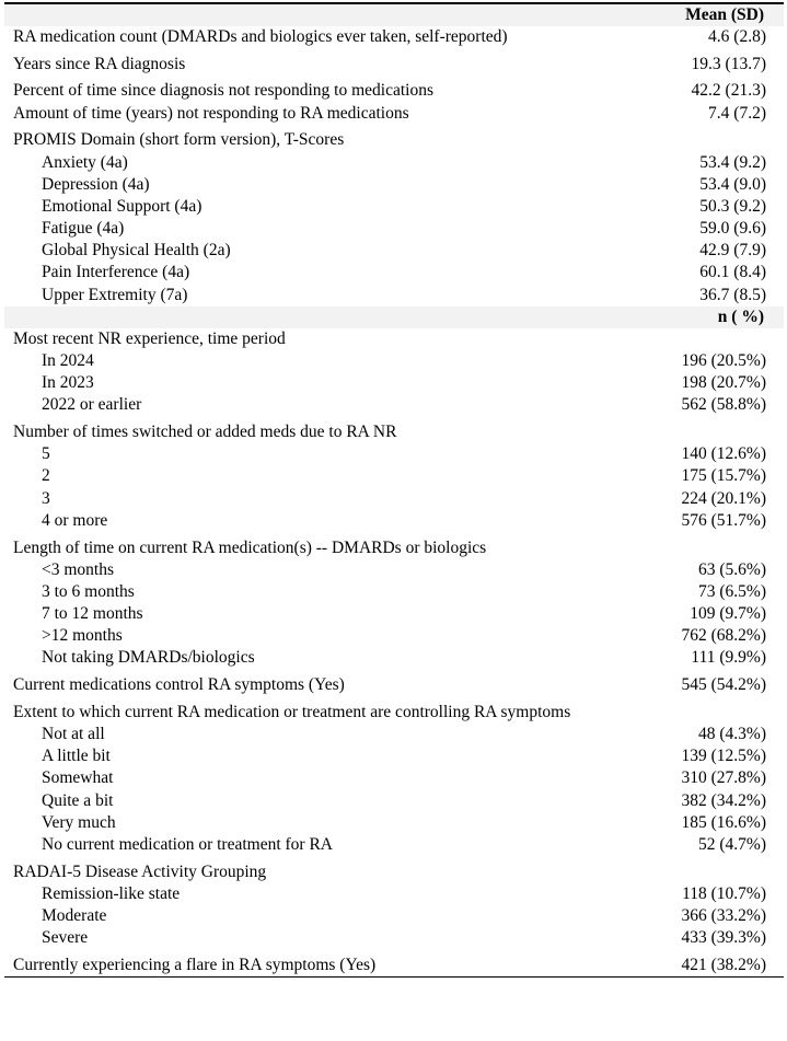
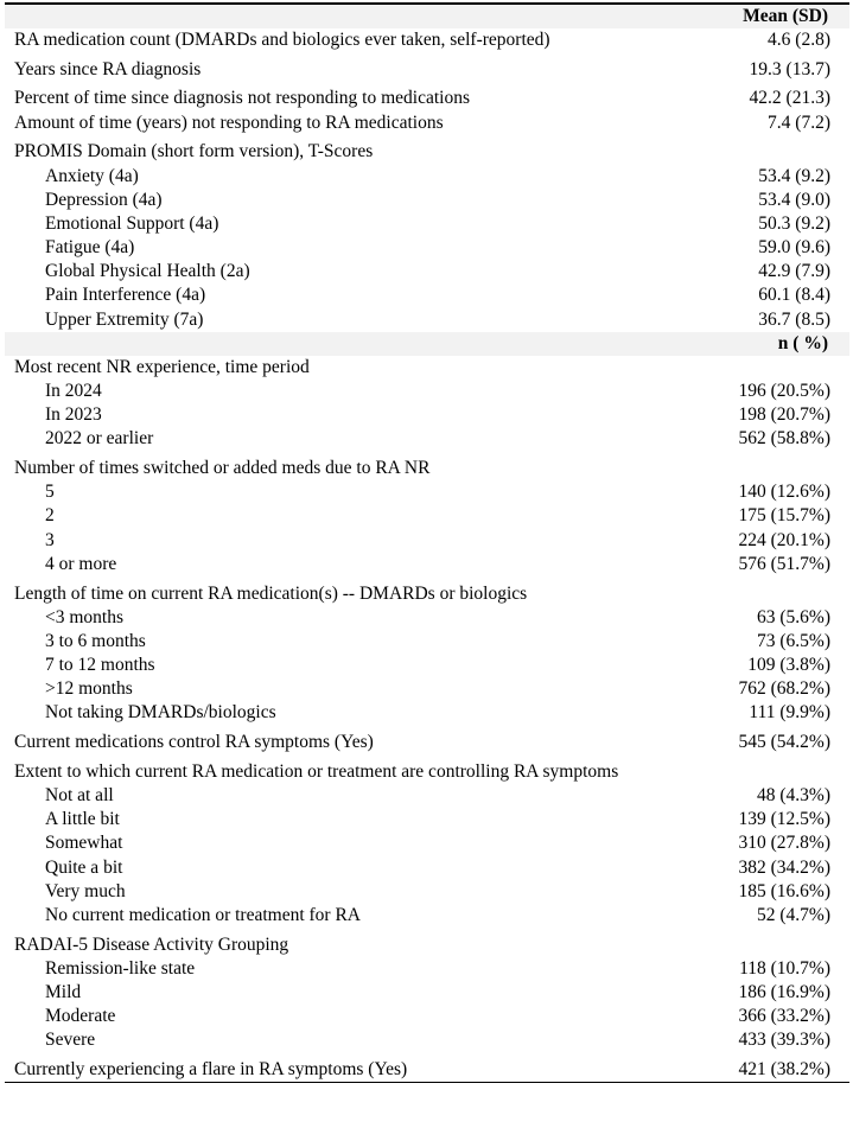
  Mean (SD)
  RA medication count (DMARDs and biologics ever taken, self-reported)
  4.6 (2.8)
  Years since RA diagnosis
  19.3 (13.7)
  Percent of time since diagnosis not responding to medications
  42.2 (21.3)
  Amount of time (years) not responding to RA medications
  7.4 (7.2)
  PROMIS Domain (short form version), T-Scores
  Anxiety (4a)
  53.4 (9.2)
  Depression (4a)
  53.4 (9.0)
  Emotional Support (4a)
  50.3 (9.2)
  Fatigue (4a)
  59.0 (9.6)
  Global Physical Health (2a)
  42.9 (7.9)
  Pain Interference (4a)
  60.1 (8.4)
  Upper Extremity (7a)
  36.7 (8.5)
  n ( %)
  Most recent NR experience, time period
  In 2024
  196 (20.5%)
  In 2023
  198 (20.7%)
  2022 or earlier
  562 (58.8%)
  Number of times switched or added meds due to RA NR
  5
  140 (12.6%)
  2
  175 (15.7%)
  3
  224 (20.1%)
  4 or more
  576 (51.7%)
  Length of time on current RA medication(s) -- DMARDs or biologics
  <3 months
  63 (5.6%)
  3 to 6 months
  73 (6.5%)
  7 to 12 months
- 109 (9.7%)
+ 109 (3.8%)
  >12 months
  762 (68.2%)
  Not taking DMARDs/biologics
  111 (9.9%)
  Current medications control RA symptoms (Yes)
  545 (54.2%)
  Extent to which current RA medication or treatment are controlling RA symptoms
  Not at all
  48 (4.3%)
  A little bit
  139 (12.5%)
  Somewhat
  310 (27.8%)
  Quite a bit
  382 (34.2%)
  Very much
  185 (16.6%)
  No current medication or treatment for RA
  52 (4.7%)
  RADAI-5 Disease Activity Grouping
  Remission-like state
  118 (10.7%)
+ Mild
+ 186 (16.9%)
  Moderate
  366 (33.2%)
  Severe
  433 (39.3%)
  Currently experiencing a flare in RA symptoms (Yes)
  421 (38.2%)
